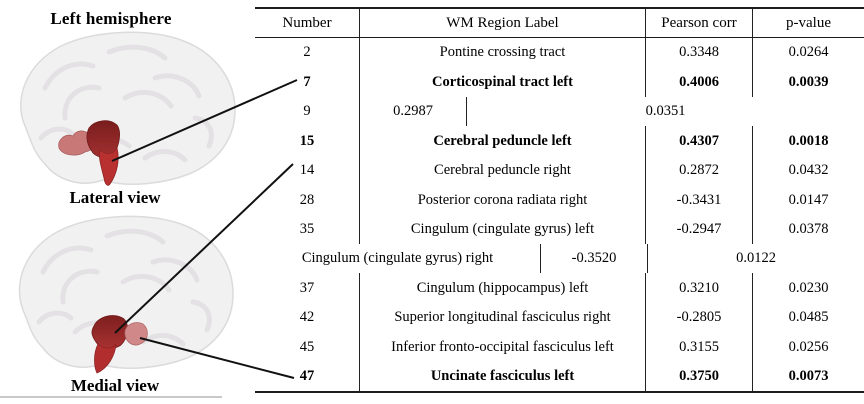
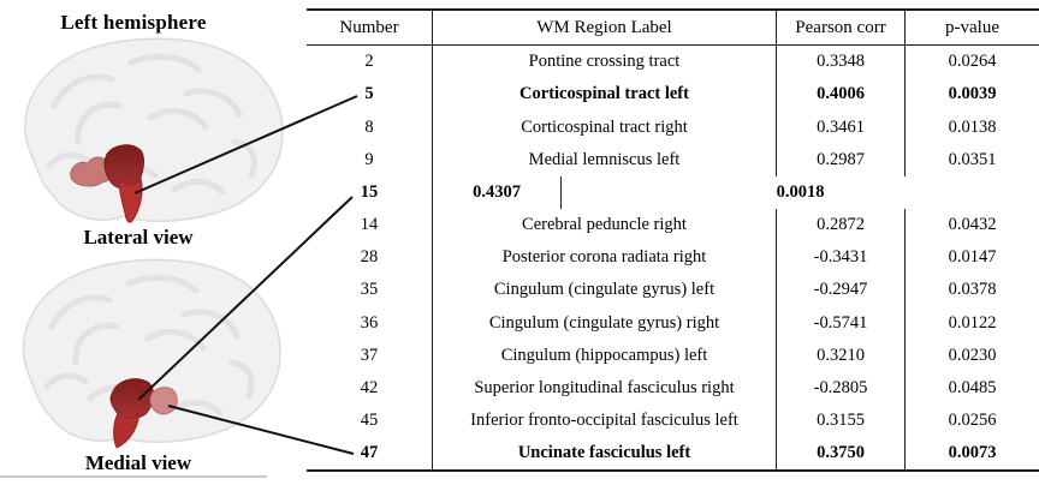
  Left hemisphere
  Lateral view
  Medial view
  Number
  WM Region Label
  Pearson corr
  p-value
  2
  Pontine crossing tract
  0.3348
  0.0264
- 7
+ 5
  Corticospinal tract left
  0.4006
  0.0039
+ 8
+ Corticospinal tract right
+ 0.3461
+ 0.0138
  9
+ Medial lemniscus left
  0.2987
  0.0351
  15
- Cerebral peduncle left
  0.4307
  0.0018
  14
  Cerebral peduncle right
  0.2872
  0.0432
  28
  Posterior corona radiata right
  -0.3431
  0.0147
  35
  Cingulum (cingulate gyrus) left
  -0.2947
  0.0378
+ 36
  Cingulum (cingulate gyrus) right
- -0.3520
+ -0.5741
  0.0122
  37
  Cingulum (hippocampus) left
  0.3210
  0.0230
  42
  Superior longitudinal fasciculus right
  -0.2805
  0.0485
  45
  Inferior fronto-occipital fasciculus left
  0.3155
  0.0256
  47
  Uncinate fasciculus left
  0.3750
  0.0073
